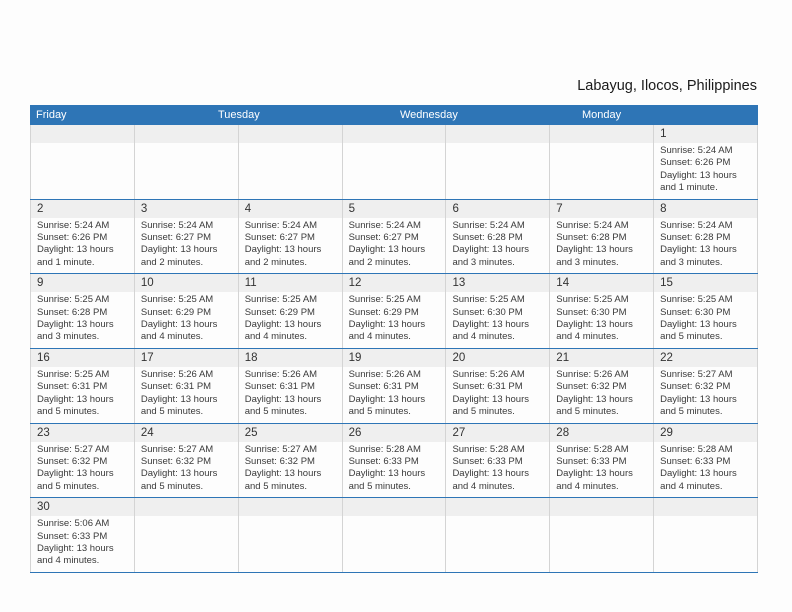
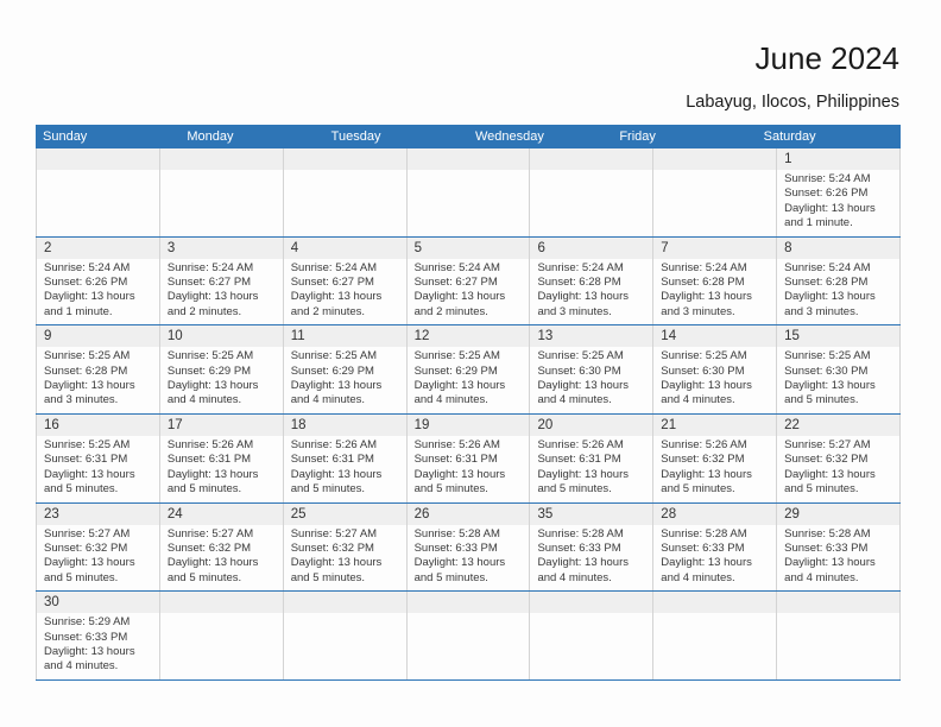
+ June 2024
  Labayug, Ilocos, Philippines
+ Sunday
- Friday
+ Monday
  Tuesday
  Wednesday
- Monday
+ Friday
+ Saturday
  1
  Sunrise: 5:24 AM
  Sunset: 6:26 PM
  Daylight: 13 hours
  and 1 minute.
  2
  Sunrise: 5:24 AM
  Sunset: 6:26 PM
  Daylight: 13 hours
  and 1 minute.
  3
  Sunrise: 5:24 AM
  Sunset: 6:27 PM
  Daylight: 13 hours
  and 2 minutes.
  4
  Sunrise: 5:24 AM
  Sunset: 6:27 PM
  Daylight: 13 hours
  and 2 minutes.
  5
  Sunrise: 5:24 AM
  Sunset: 6:27 PM
  Daylight: 13 hours
  and 2 minutes.
  6
  Sunrise: 5:24 AM
  Sunset: 6:28 PM
  Daylight: 13 hours
  and 3 minutes.
  7
  Sunrise: 5:24 AM
  Sunset: 6:28 PM
  Daylight: 13 hours
  and 3 minutes.
  8
  Sunrise: 5:24 AM
  Sunset: 6:28 PM
  Daylight: 13 hours
  and 3 minutes.
  9
  Sunrise: 5:25 AM
  Sunset: 6:28 PM
  Daylight: 13 hours
  and 3 minutes.
  10
  Sunrise: 5:25 AM
  Sunset: 6:29 PM
  Daylight: 13 hours
  and 4 minutes.
  11
  Sunrise: 5:25 AM
  Sunset: 6:29 PM
  Daylight: 13 hours
  and 4 minutes.
  12
  Sunrise: 5:25 AM
  Sunset: 6:29 PM
  Daylight: 13 hours
  and 4 minutes.
  13
  Sunrise: 5:25 AM
  Sunset: 6:30 PM
  Daylight: 13 hours
  and 4 minutes.
  14
  Sunrise: 5:25 AM
  Sunset: 6:30 PM
  Daylight: 13 hours
  and 4 minutes.
  15
  Sunrise: 5:25 AM
  Sunset: 6:30 PM
  Daylight: 13 hours
  and 5 minutes.
  16
  Sunrise: 5:25 AM
  Sunset: 6:31 PM
  Daylight: 13 hours
  and 5 minutes.
  17
  Sunrise: 5:26 AM
  Sunset: 6:31 PM
  Daylight: 13 hours
  and 5 minutes.
  18
  Sunrise: 5:26 AM
  Sunset: 6:31 PM
  Daylight: 13 hours
  and 5 minutes.
  19
  Sunrise: 5:26 AM
  Sunset: 6:31 PM
  Daylight: 13 hours
  and 5 minutes.
  20
  Sunrise: 5:26 AM
  Sunset: 6:31 PM
  Daylight: 13 hours
  and 5 minutes.
  21
  Sunrise: 5:26 AM
  Sunset: 6:32 PM
  Daylight: 13 hours
  and 5 minutes.
  22
  Sunrise: 5:27 AM
  Sunset: 6:32 PM
  Daylight: 13 hours
  and 5 minutes.
  23
  Sunrise: 5:27 AM
  Sunset: 6:32 PM
  Daylight: 13 hours
  and 5 minutes.
  24
  Sunrise: 5:27 AM
  Sunset: 6:32 PM
  Daylight: 13 hours
  and 5 minutes.
  25
  Sunrise: 5:27 AM
  Sunset: 6:32 PM
  Daylight: 13 hours
  and 5 minutes.
  26
  Sunrise: 5:28 AM
  Sunset: 6:33 PM
  Daylight: 13 hours
  and 5 minutes.
- 27
+ 35
  Sunrise: 5:28 AM
  Sunset: 6:33 PM
  Daylight: 13 hours
  and 4 minutes.
  28
  Sunrise: 5:28 AM
  Sunset: 6:33 PM
  Daylight: 13 hours
  and 4 minutes.
  29
  Sunrise: 5:28 AM
  Sunset: 6:33 PM
  Daylight: 13 hours
  and 4 minutes.
  30
- Sunrise: 5:06 AM
+ Sunrise: 5:29 AM
  Sunset: 6:33 PM
  Daylight: 13 hours
  and 4 minutes.
